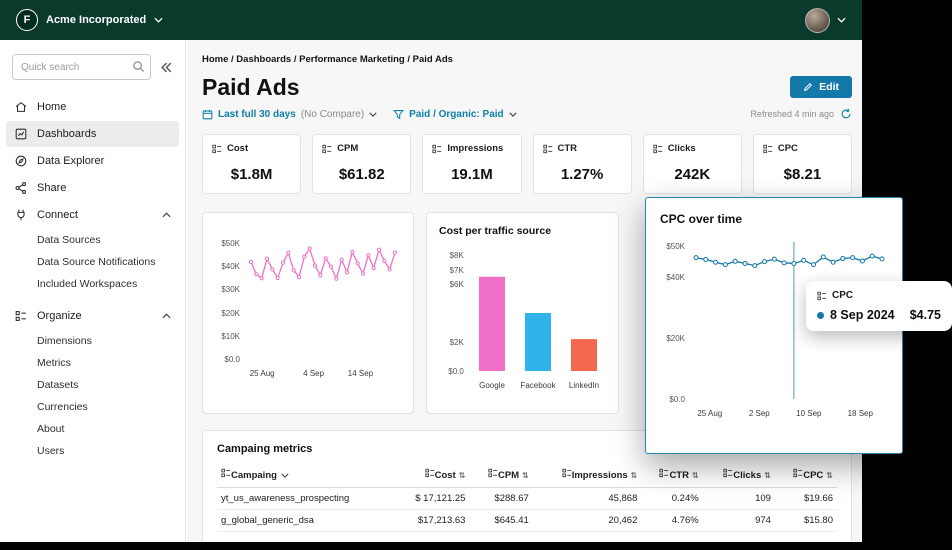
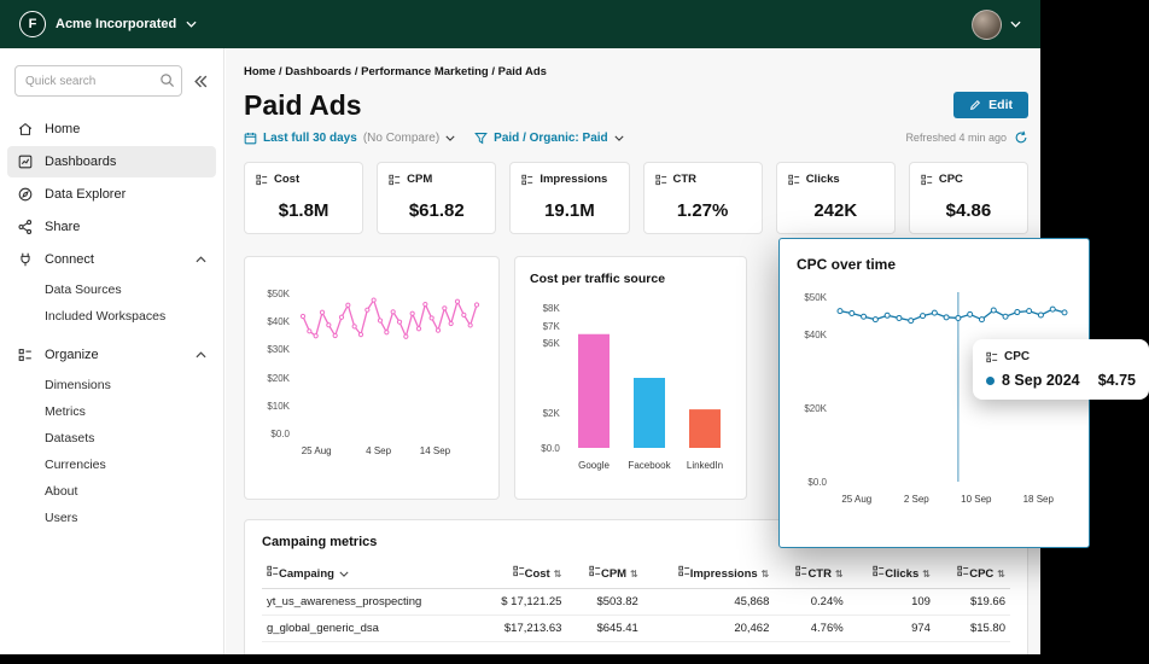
  F
  Acme Incorporated
  Quick search
  Home
  Dashboards
  Data Explorer
  Share
  Connect
  Data Sources
- Data Source Notifications
  Included Workspaces
  Organize
  Dimensions
  Metrics
  Datasets
  Currencies
  About
  Users
  Home / Dashboards / Performance Marketing / Paid Ads
  Paid Ads
  Edit
  Last full 30 days
  (No Compare)
  Paid / Organic: Paid
  Refreshed 4 min ago
  Cost
  $1.8M
  CPM
  $61.82
  Impressions
  19.1M
  CTR
  1.27%
  Clicks
  242K
  CPC
- $8.21
+ $4.86
  $50K
  $40K
  $30K
  $20K
  $10K
  $0.0
  25 Aug
  4 Sep
  14 Sep
  Cost per traffic source
  $8K
  $6K
  $7K
  $2K
  $0.0
  Google
  Facebook
  LinkedIn
  Campaing metrics
  Campaing	Cost ⇅	CPM ⇅	Impressions ⇅	CTR ⇅	Clicks ⇅	CPC ⇅
- yt_us_awareness_prospecting	$ 17,121.25	$288.67	45,868	0.24%	109	$19.66
+ yt_us_awareness_prospecting	$ 17,121.25	$503.82	45,868	0.24%	109	$19.66
  g_global_generic_dsa	$17,213.63	$645.41	20,462	4.76%	974	$15.80
  CPC over time
  $50K
  $40K
  $20K
  $0.0
  25 Aug
  2 Sep
  10 Sep
  18 Sep
  CPC
  8 Sep 2024
  $4.75
